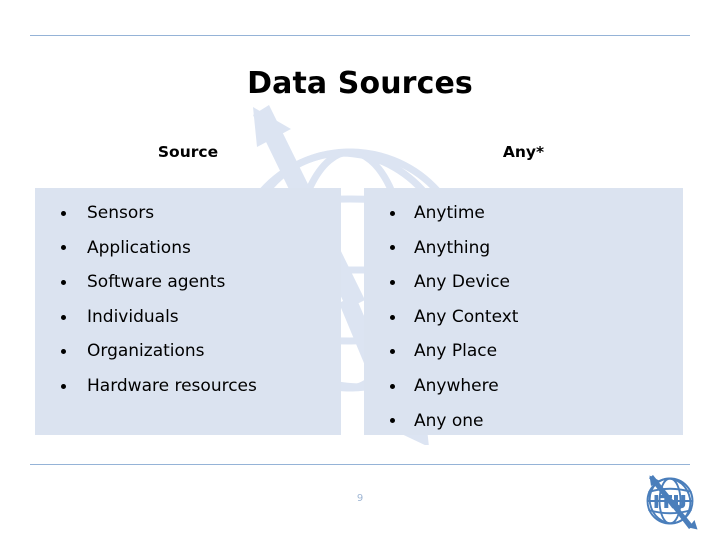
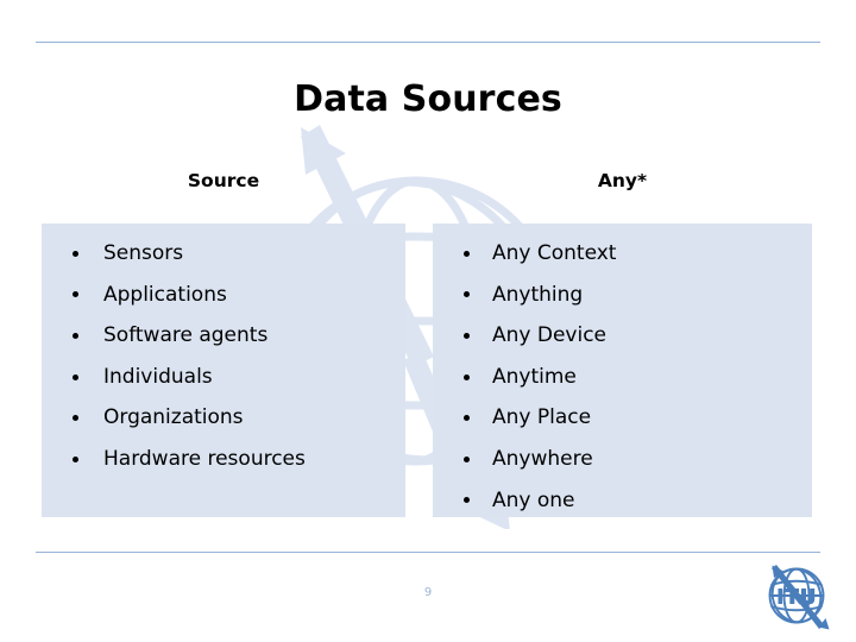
  Data Sources
  Source
  Any*
  Sensors
  Applications
  Software agents
  Individuals
  Organizations
  Hardware resources
- Anytime
+ Any Context
  Anything
  Any Device
- Any Context
+ Anytime
  Any Place
  Anywhere
  Any one
  9
